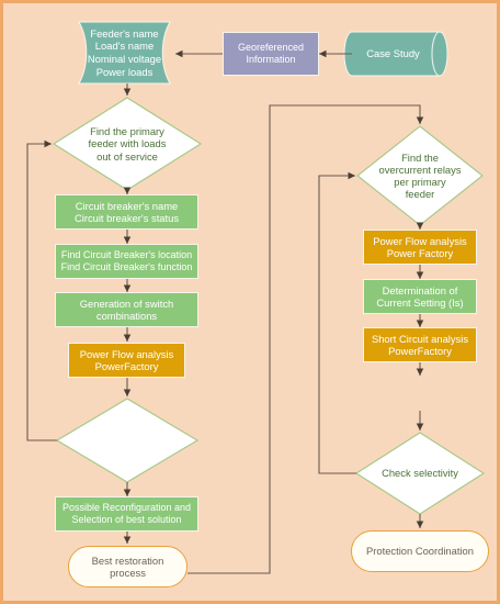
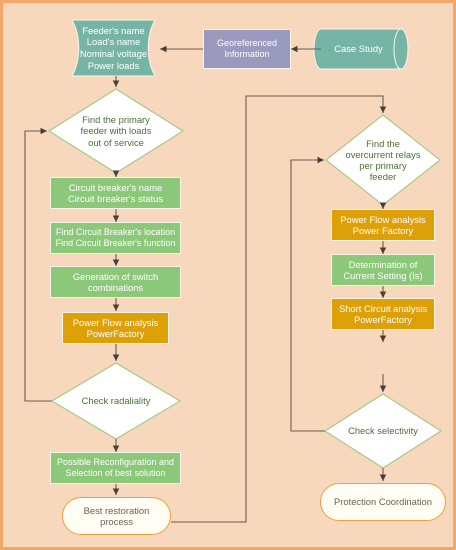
  Feeder's name
  Load's name
  Nominal voltage
  Power loads
  Case Study
  Georeferenced
  Information
  Find the primary
  feeder with loads
  out of service
  Circuit breaker's name
  Circuit breaker's status
  Find Circuit Breaker's location
  Find Circuit Breaker's function
  Generation of switch
  combinations
  Power Flow analysis
  PowerFactory
+ Check radaliality
  Possible Reconfiguration and
  Selection of best solution
  Best restoration
  process
  Find the
  overcurrent relays
  per primary
  feeder
  Power Flow analysis
  Power Factory
  Determination of
  Current Setting (Is)
  Short Circuit analysis
  PowerFactory
  Check selectivity
  Protection Coordination
